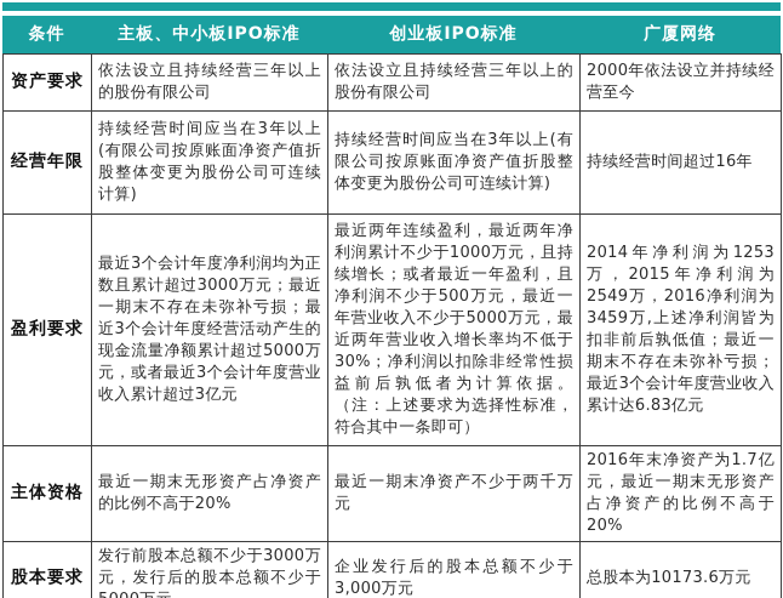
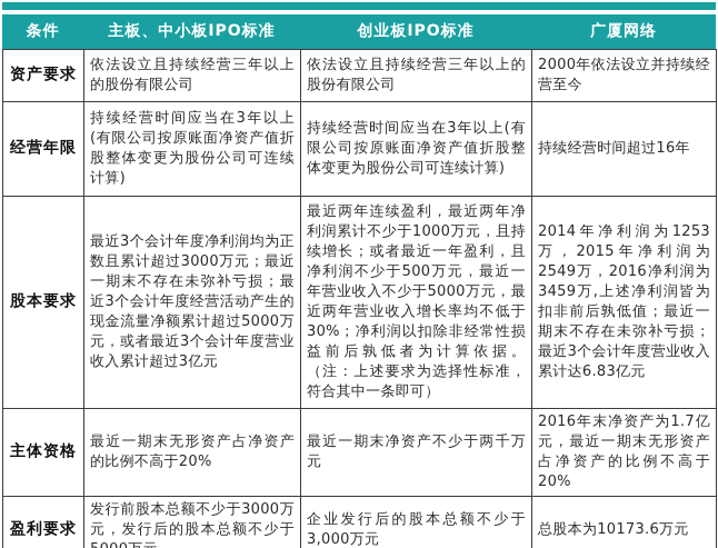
  条件
  主板、中小板IPO标准
  创业板IPO标准
  广厦网络
  资产要求	依法设立且持续经营三年以上的股份有限公司	依法设立且持续经营三年以上的股份有限公司	2000年依法设立并持续经营至今
  经营年限	持续经营时间应当在3年以上(有限公司按原账面净资产值折股整体变更为股份公司可连续计算)	持续经营时间应当在3年以上(有限公司按原账面净资产值折股整体变更为股份公司可连续计算)	持续经营时间超过16年
- 盈利要求	最近3个会计年度净利润均为正数且累计超过3000万元；最近一期末不存在未弥补亏损；最近3个会计年度经营活动产生的现金流量净额累计超过5000万元，或者最近3个会计年度营业收入累计超过3亿元	最近两年连续盈利，最近两年净利润累计不少于1000万元，且持续增长；或者最近一年盈利，且净利润不少于500万元，最近一年营业收入不少于5000万元，最近两年营业收入增长率均不低于30%；净利润以扣除非经常性损益前后孰低者为计算依据。（注：上述要求为选择性标准，符合其中一条即可）	2014年净利润为1253万，2015年净利润为2549万，2016净利润为3459万,上述净利润皆为扣非前后孰低值；最近一期末不存在未弥补亏损；最近3个会计年度营业收入累计达6.83亿元
+ 股本要求	最近3个会计年度净利润均为正数且累计超过3000万元；最近一期末不存在未弥补亏损；最近3个会计年度经营活动产生的现金流量净额累计超过5000万元，或者最近3个会计年度营业收入累计超过3亿元	最近两年连续盈利，最近两年净利润累计不少于1000万元，且持续增长；或者最近一年盈利，且净利润不少于500万元，最近一年营业收入不少于5000万元，最近两年营业收入增长率均不低于30%；净利润以扣除非经常性损益前后孰低者为计算依据。（注：上述要求为选择性标准，符合其中一条即可）	2014年净利润为1253万，2015年净利润为2549万，2016净利润为3459万,上述净利润皆为扣非前后孰低值；最近一期末不存在未弥补亏损；最近3个会计年度营业收入累计达6.83亿元
  主体资格	最近一期末无形资产占净资产的比例不高于20%	最近一期末净资产不少于两千万元	2016年末净资产为1.7亿元，最近一期末无形资产占净资产的比例不高于20%
- 股本要求	发行前股本总额不少于3000万元，发行后的股本总额不少于	企业发行后的股本总额不少于3,000万元	总股本为10173.6万元
+ 盈利要求	发行前股本总额不少于3000万元，发行后的股本总额不少于	企业发行后的股本总额不少于3,000万元	总股本为10173.6万元
